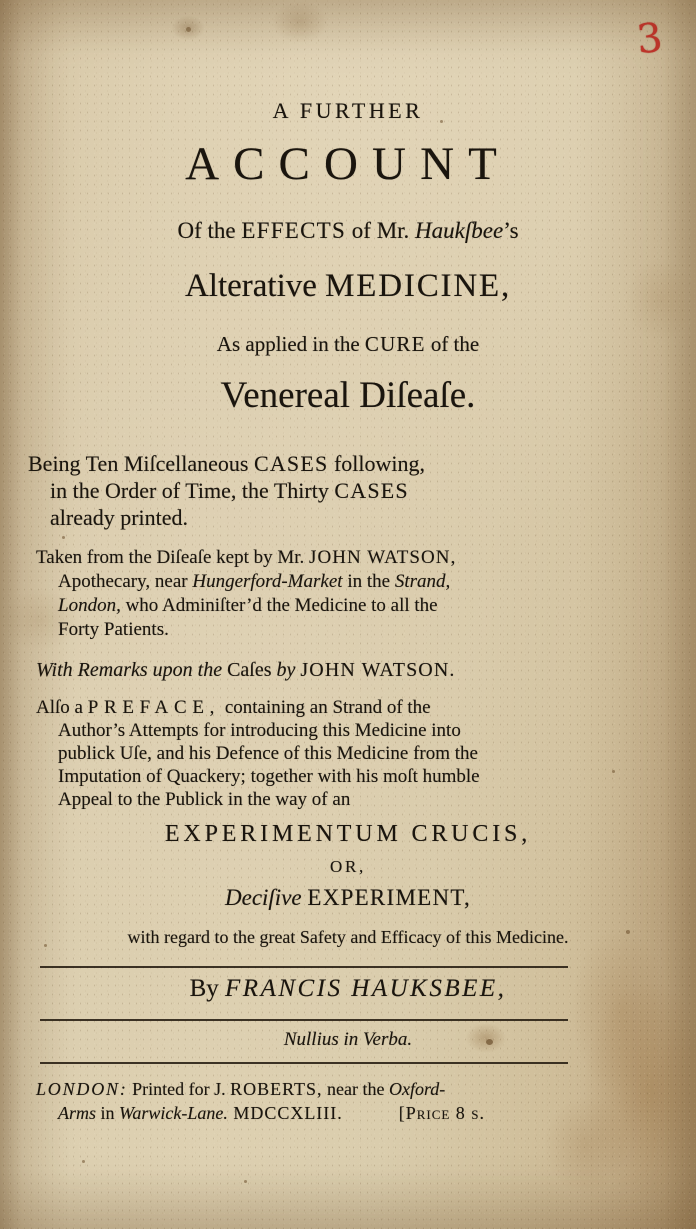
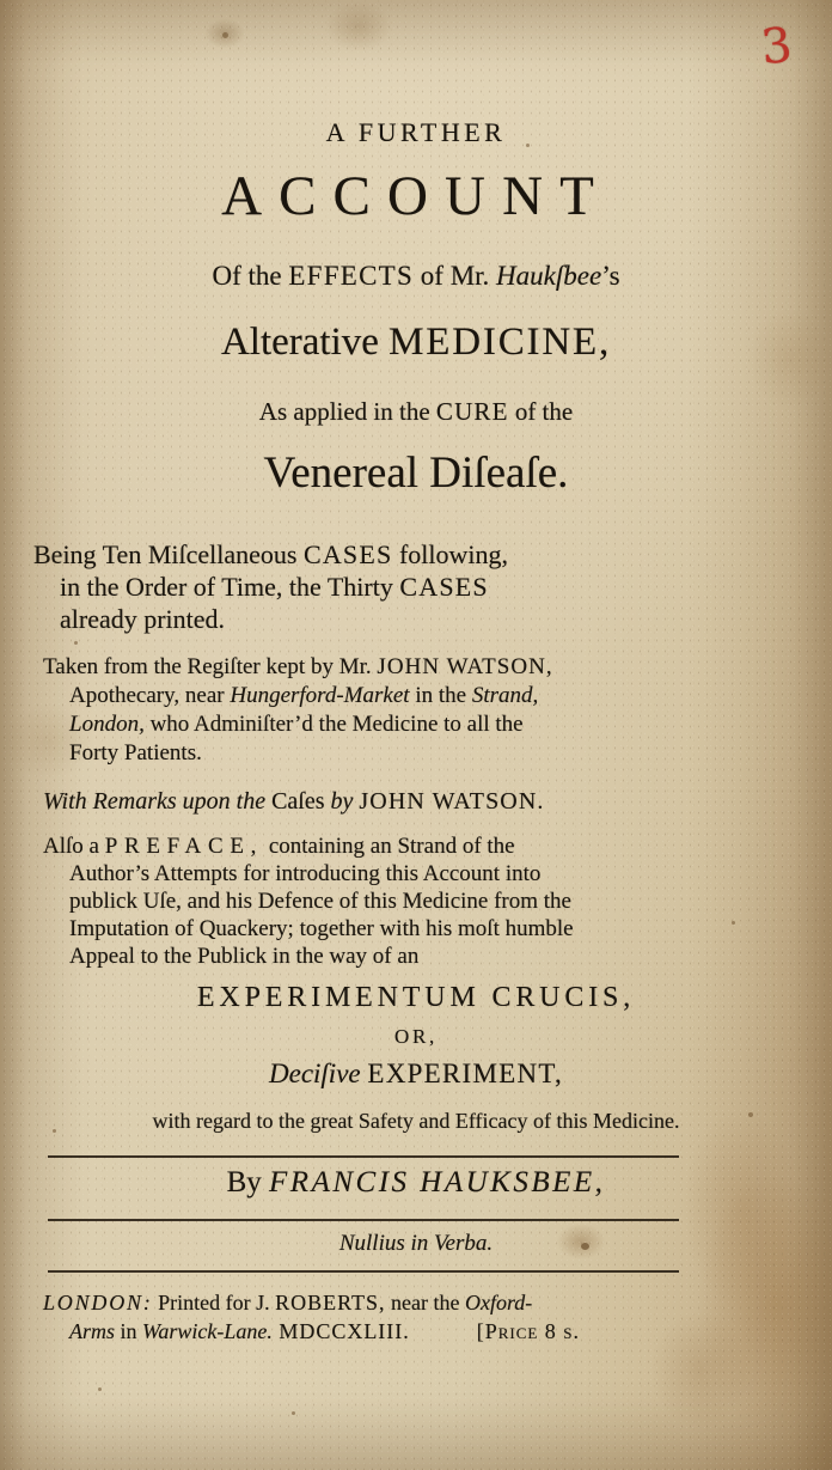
  A FURTHER
  ACCOUNT
  Of the EFFECTS of Mr. Haukſbee’s
  Alterative MEDICINE,
  As applied in the CURE of the
  Venereal Diſeaſe.
  Being Ten Miſcellaneous CASES following,
  in the Order of Time, the Thirty CASES
  already printed.
- Taken from the Diſeaſe kept by Mr. JOHN WATSON,
+ Taken from the Regiſter kept by Mr. JOHN WATSON,
  Apothecary, near Hungerford-Market in the Strand,
  London, who Adminiſter’d the Medicine to all the
  Forty Patients.
  With Remarks upon the Caſes by JOHN WATSON.
  Alſo a PREFACE, containing an Strand of the
- Author’s Attempts for introducing this Medicine into
+ Author’s Attempts for introducing this Account into
  publick Uſe, and his Defence of this Medicine from the
  Imputation of Quackery; together with his moſt humble
  Appeal to the Publick in the way of an
  EXPERIMENTUM CRUCIS,
  OR,
  Deciſive EXPERIMENT,
  with regard to the great Safety and Efficacy of this Medicine.
  By FRANCIS HAUKSBEE,
  Nullius in Verba.
  LONDON: Printed for J. ROBERTS, near the Oxford-
  Arms in Warwick-Lane. MDCCXLIII. [Price 8 s.
